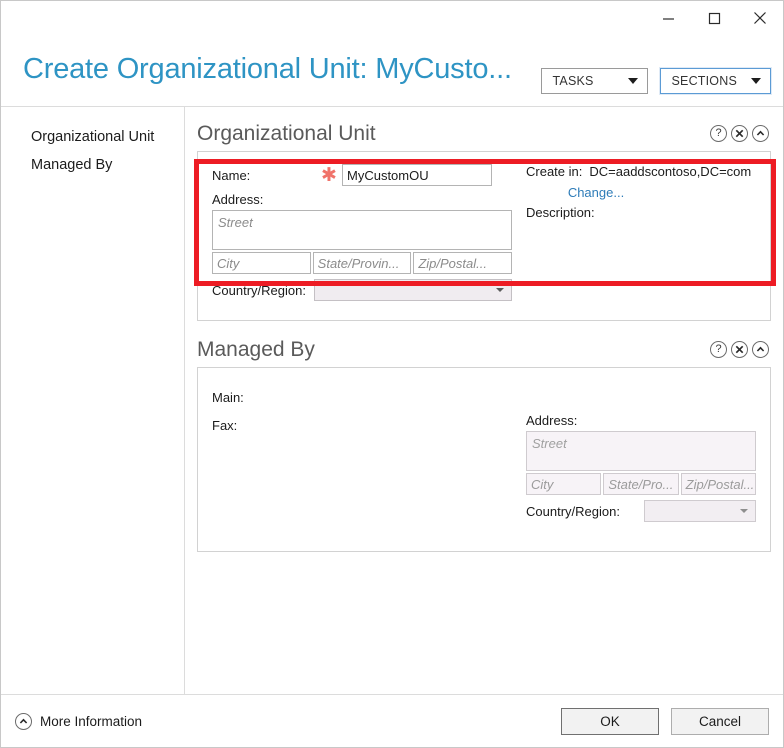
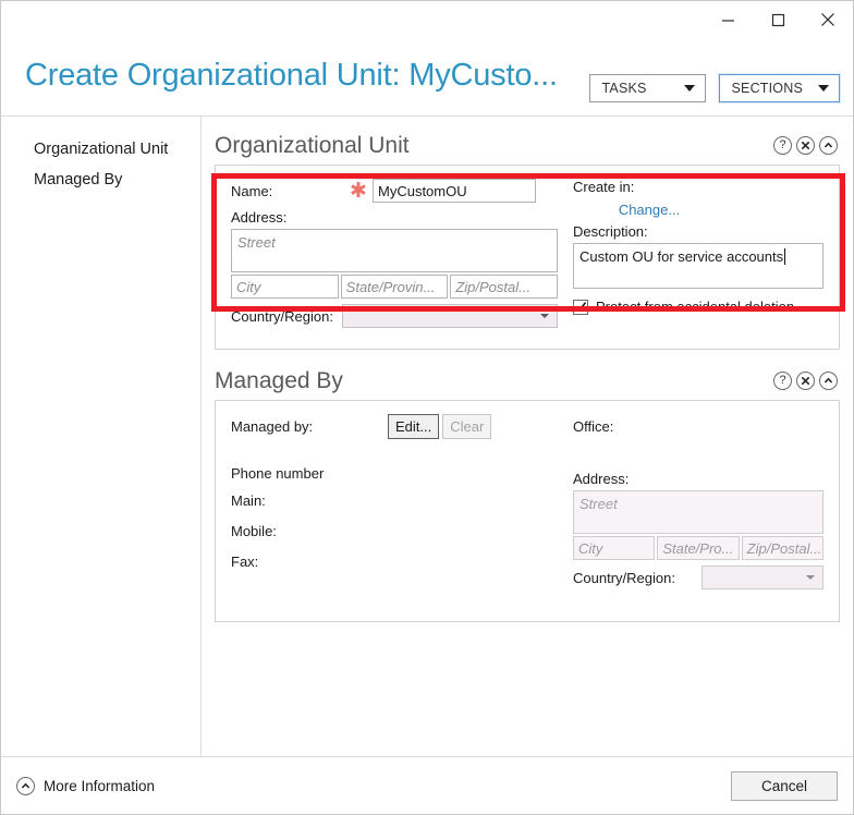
  Create Organizational Unit: MyCusto...
  TASKS
  SECTIONS
  Organizational Unit
  Managed By
  Organizational Unit
  ?
  Name:
  ✱
  MyCustomOU
  Address:
  Street
  City
  State/Provin...
  Zip/Postal...
  Country/Region:
  Create in:
- DC=aaddscontoso,DC=com
  Change...
  Description:
+ Custom OU for service accounts
+ Protect from accidental deletion
  Managed By
  ?
+ Managed by:
+ Edit...
+ Clear
+ Phone number
  Main:
+ Mobile:
  Fax:
+ Office:
  Address:
  Street
  City
  State/Pro...
  Zip/Postal...
  Country/Region:
  More Information
- OK
  Cancel
